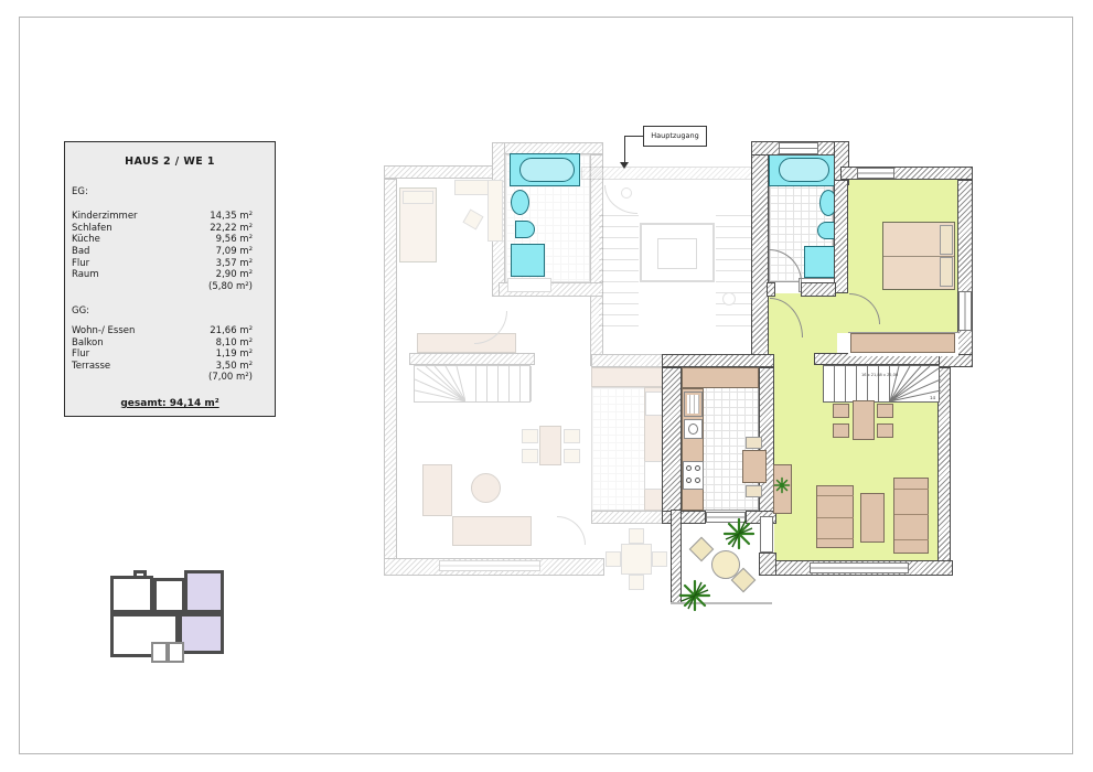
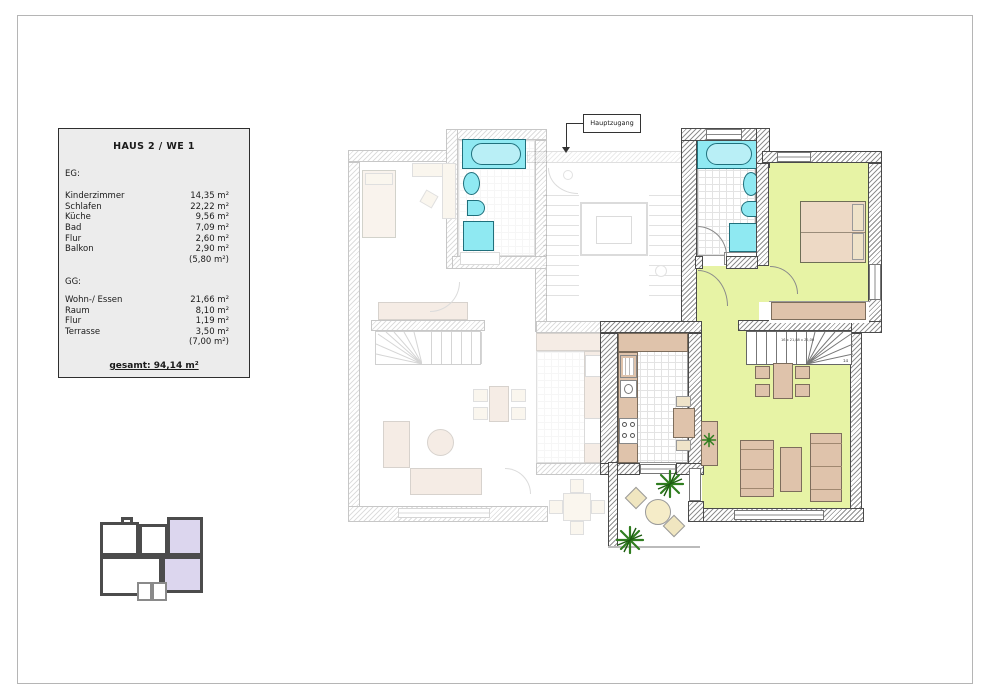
  HAUS 2 / WE 1
  EG:
  Kinderzimmer
  14,35 m²
  Schlafen
  22,22 m²
  Küche
  9,56 m²
  Bad
  7,09 m²
  Flur
- 3,57 m²
+ 2,60 m²
- Raum
+ Balkon
  2,90 m²
  (5,80 m²)
  GG:
  Wohn-/ Essen
  21,66 m²
- Balkon
+ Raum
  8,10 m²
  Flur
  1,19 m²
  Terrasse
  3,50 m²
  (7,00 m²)
  gesamt: 94,14 m²
  Hauptzugang
